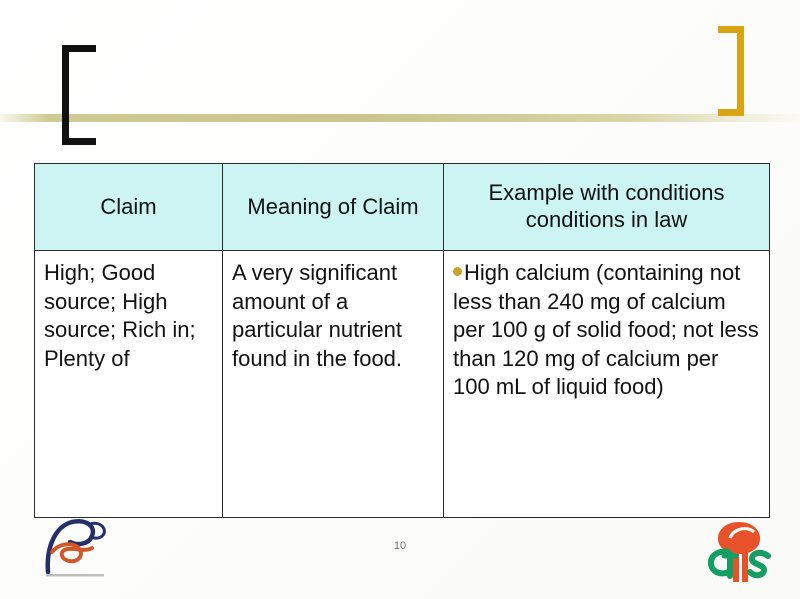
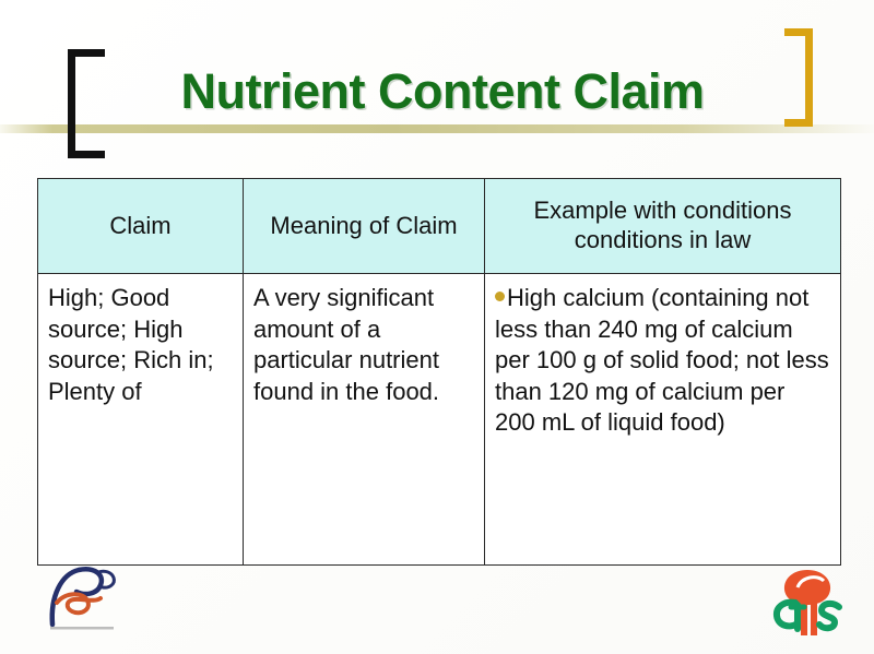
+ Nutrient Content Claim
  Claim	Meaning of Claim	Example with conditions conditions in law
- High; Good source; High source; Rich in; Plenty of	A very significant amount of a particular nutrient found in the food.	High calcium (containing not less than 240 mg of calcium per 100 g of solid food; not less than 120 mg of calcium per 100 mL of liquid food)
+ High; Good source; High source; Rich in; Plenty of	A very significant amount of a particular nutrient found in the food.	High calcium (containing not less than 240 mg of calcium per 100 g of solid food; not less than 120 mg of calcium per 200 mL of liquid food)
- 10
